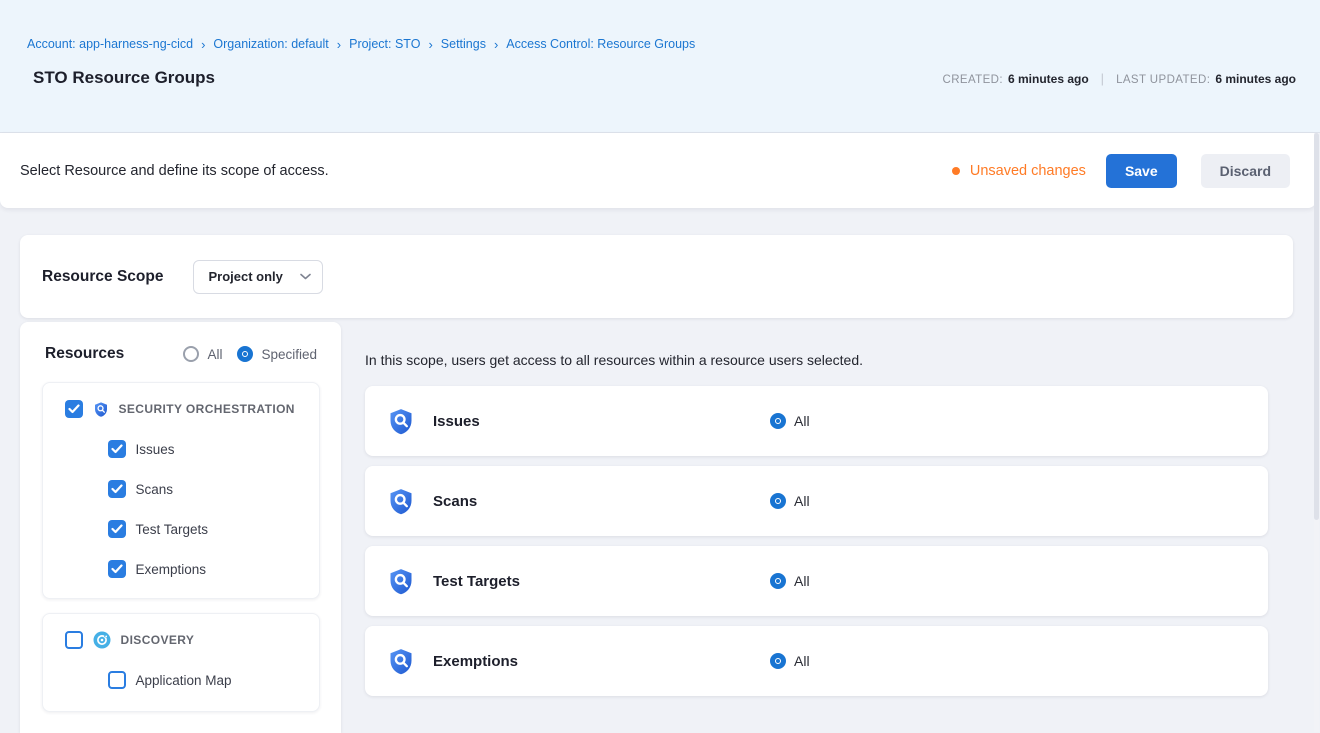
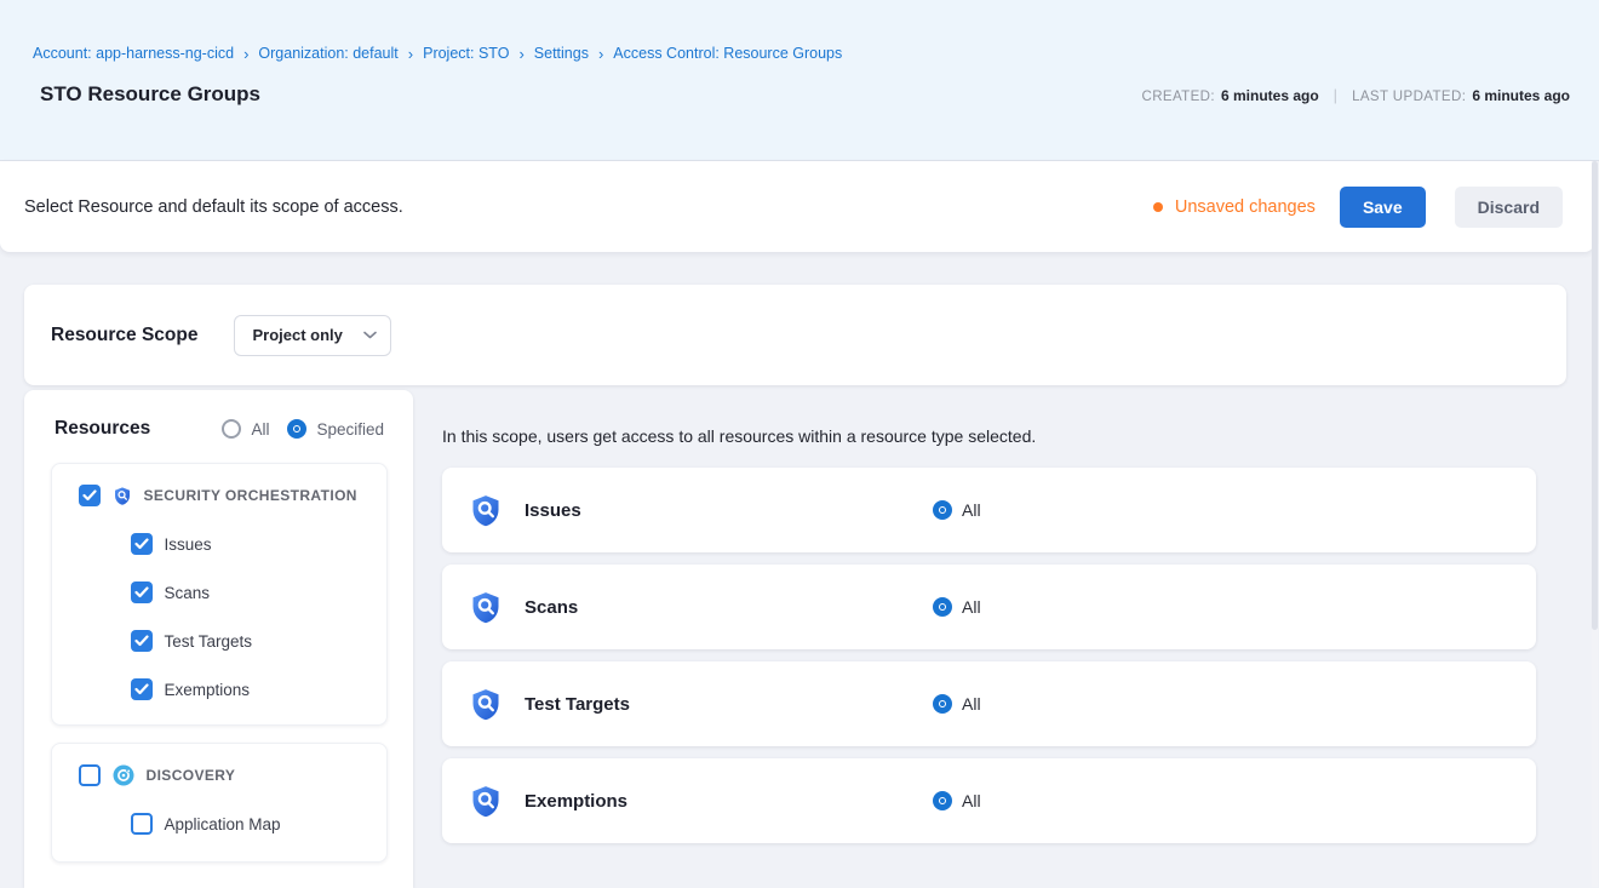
  Account: app-harness-ng-cicd
  ›
  Organization: default
  ›
  Project: STO
  ›
  Settings
  ›
  Access Control: Resource Groups
  STO Resource Groups
  CREATED:
  6 minutes ago
  |
  LAST UPDATED:
  6 minutes ago
- Select Resource and define its scope of access.
+ Select Resource and default its scope of access.
  Unsaved changes
  Save
  Discard
  Resource Scope
  Project only
  Resources
  All
  Specified
  SECURITY ORCHESTRATION
  Issues
  Scans
  Test Targets
  Exemptions
  DISCOVERY
  Application Map
- In this scope, users get access to all resources within a resource users selected.
+ In this scope, users get access to all resources within a resource type selected.
  Issues
  All
  Scans
  All
  Test Targets
  All
  Exemptions
  All
